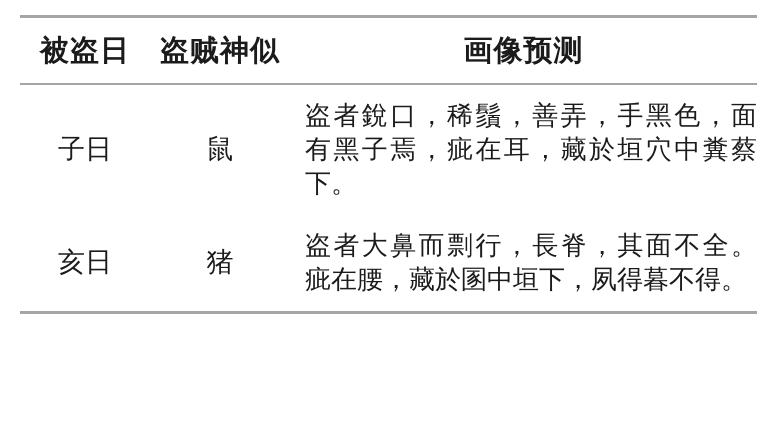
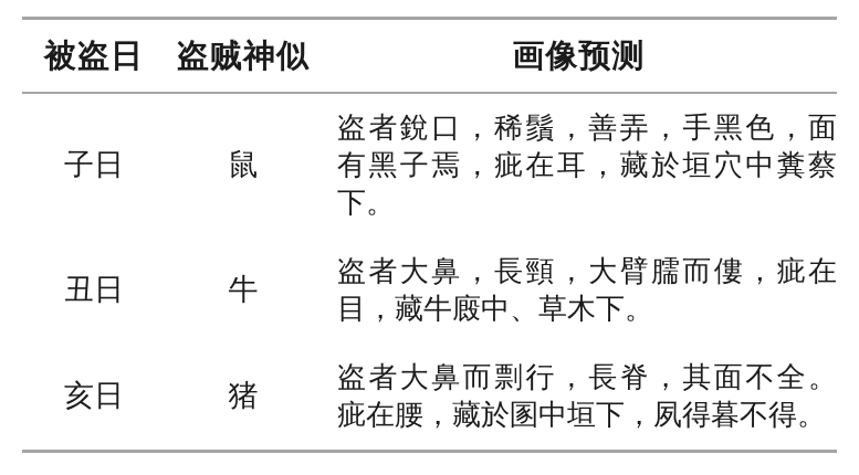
  被盗日
  盗贼神似
  画像预测
  子日
  鼠
  盗者銳口，稀鬚，善弄，手黑色，面
  有黑子焉，疵在耳，藏於垣穴中糞蔡
  下。
+ 丑日
+ 牛
+ 盗者大鼻，長頸，大臂臑而僂，疵在
+ 目，藏牛廄中、草木下。
  亥日
  猪
  盗者大鼻而剽行，長脊，其面不全。
  疵在腰，藏於圂中垣下，夙得暮不得。
